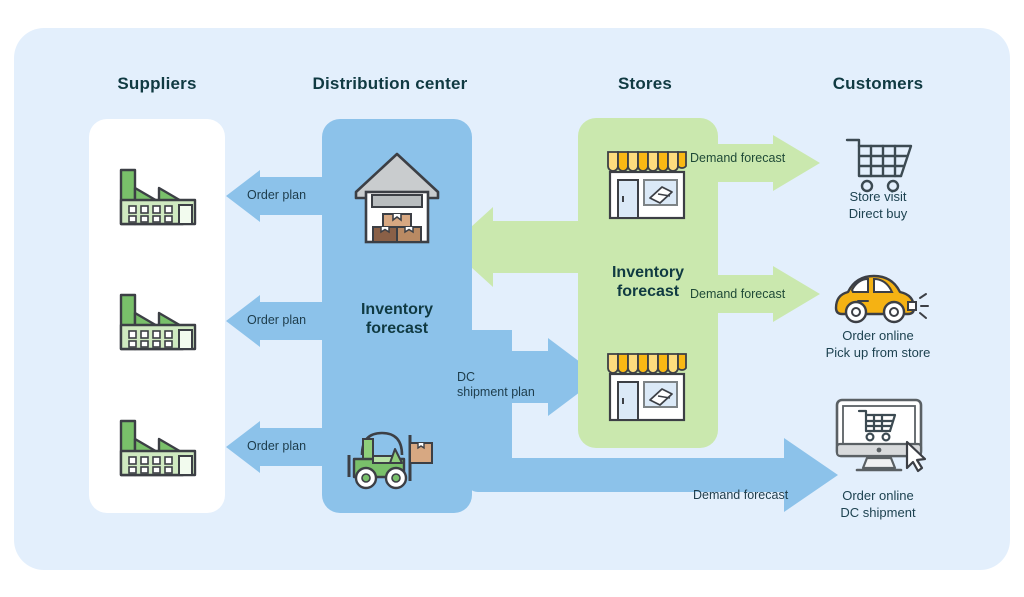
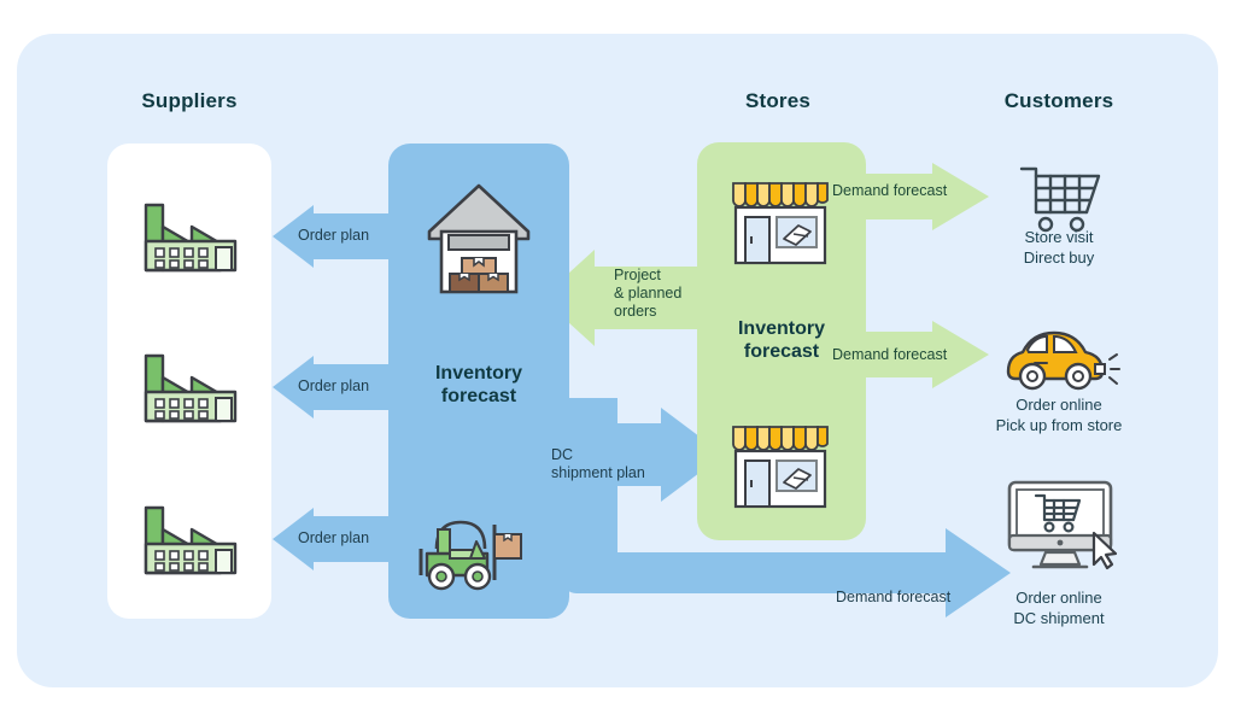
  Suppliers
- Distribution center
  Stores
  Customers
  Inventory
  forecast
  Inventory
  forecast
  Order plan
  Order plan
  Order plan
+ Project
+ & planned
+ orders
  DC
  shipment plan
  Demand forecast
  Demand forecast
  Demand forecast
  Store visit
  Direct buy
  Order online
  Pick up from store
  Order online
  DC shipment
